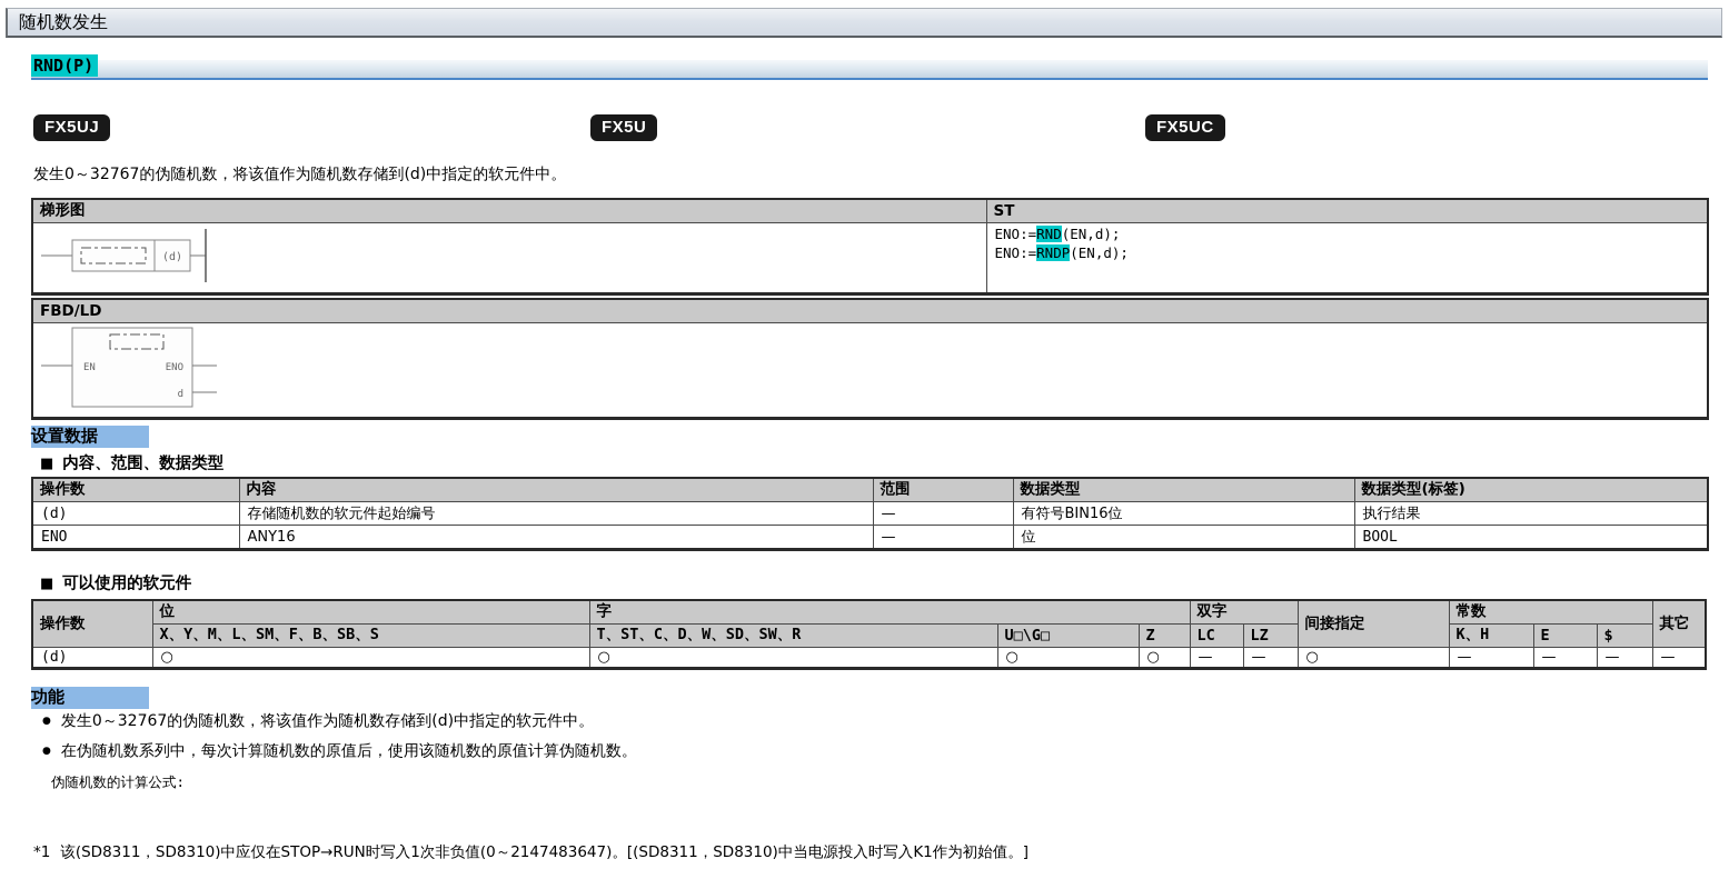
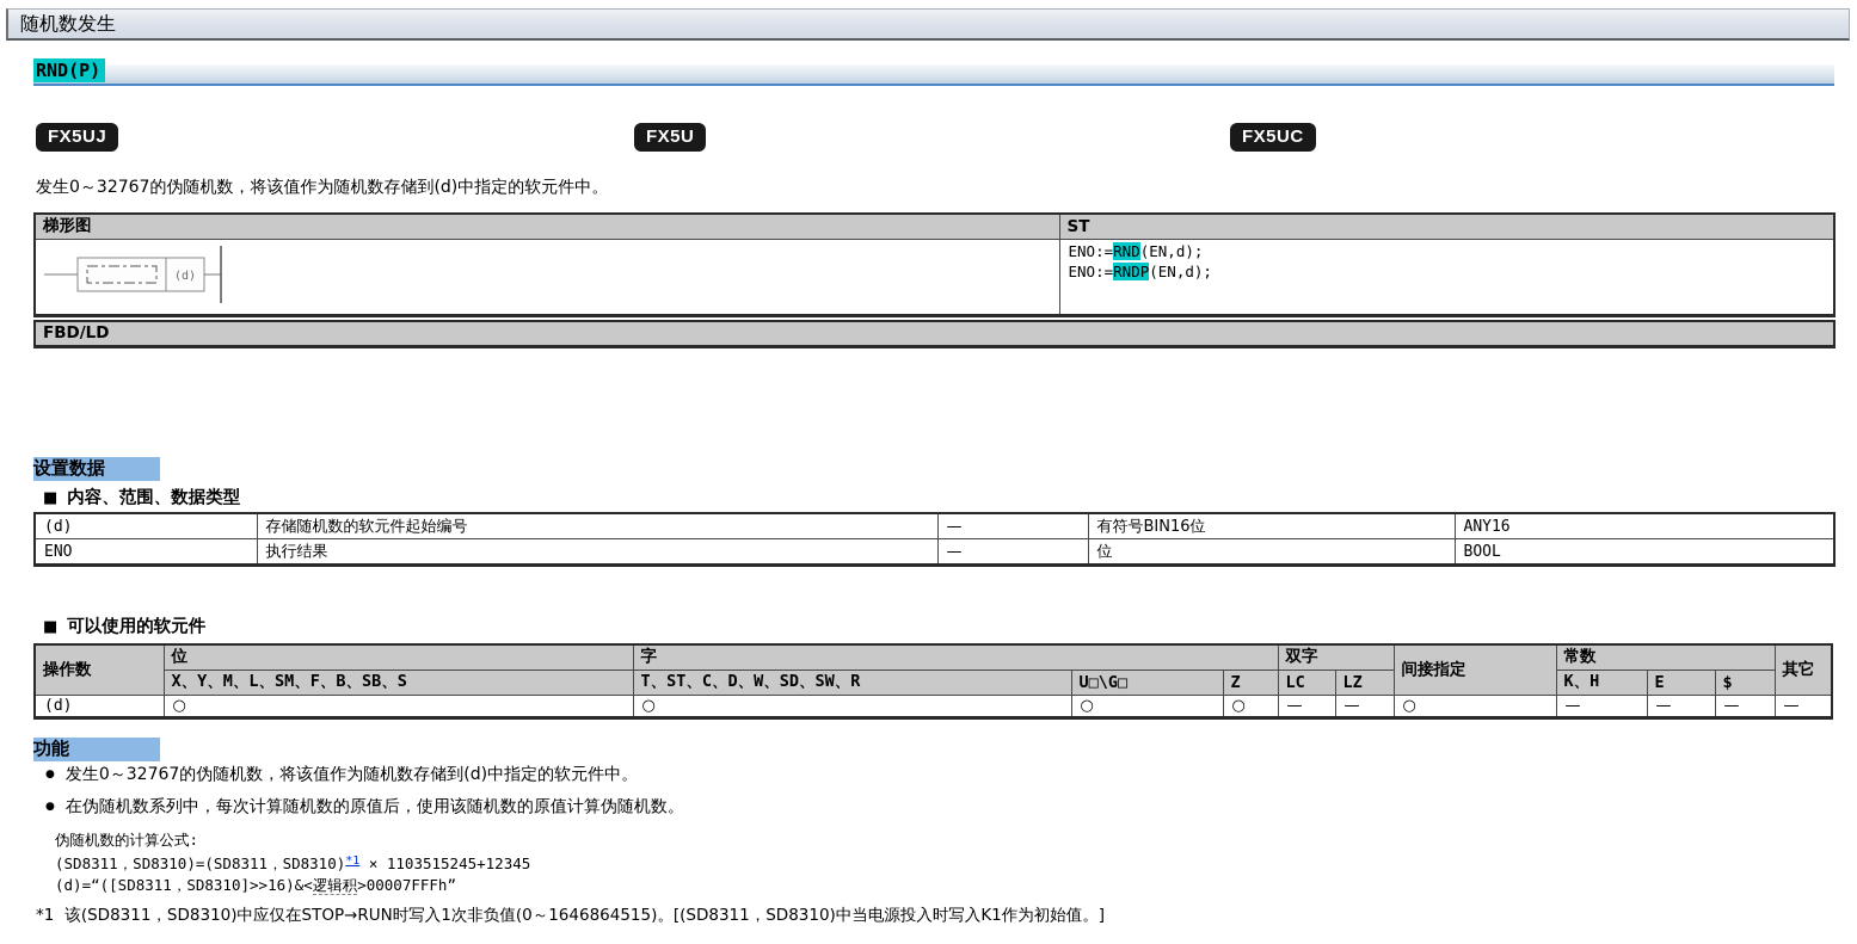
  随机数发生
  RND(P)
  FX5UJ
  FX5U
  FX5UC
  发生0～32767的伪随机数，将该值作为随机数存储到(d)中指定的软元件中。
  梯形图	ST
  (d)	ENO:=RND(EN,d); ENO:=RNDP(EN,d);
  FBD/LD
- EN ENO d
  设置数据
  ■ 内容、范围、数据类型
- 操作数	内容	范围	数据类型	数据类型(标签)
- (d)	存储随机数的软元件起始编号	—	有符号BIN16位	执行结果
+ (d)	存储随机数的软元件起始编号	—	有符号BIN16位	ANY16
- ENO	ANY16	—	位	BOOL
+ ENO	执行结果	—	位	BOOL
  ■ 可以使用的软元件
  操作数	位	字	双字	间接指定	常数	其它
  X、Y、M、L、SM、F、B、SB、S	T、ST、C、D、W、SD、SW、R	U□\G□	Z	LC	LZ	K、H	E	$
  (d)	○	○	○	○	—	—	○	—	—	—	—
  功能
  发生0～32767的伪随机数，将该值作为随机数存储到(d)中指定的软元件中。
  在伪随机数系列中，每次计算随机数的原值后，使用该随机数的原值计算伪随机数。
  伪随机数的计算公式:
+ (SD8311，SD8310)=(SD8311，SD8310)*1 × 1103515245+12345
+ (d)=“([SD8311，SD8310]>>16)&<逻辑积>00007FFFh”
- *1 该(SD8311，SD8310)中应仅在STOP→RUN时写入1次非负值(0～2147483647)。[(SD8311，SD8310)中当电源投入时写入K1作为初始值。]
+ *1 该(SD8311，SD8310)中应仅在STOP→RUN时写入1次非负值(0～1646864515)。[(SD8311，SD8310)中当电源投入时写入K1作为初始值。]
